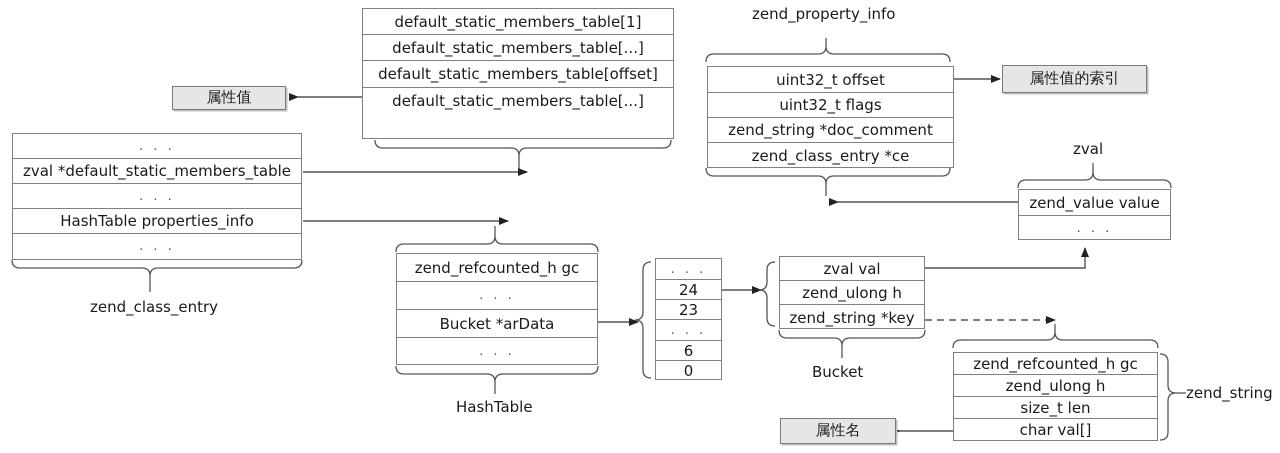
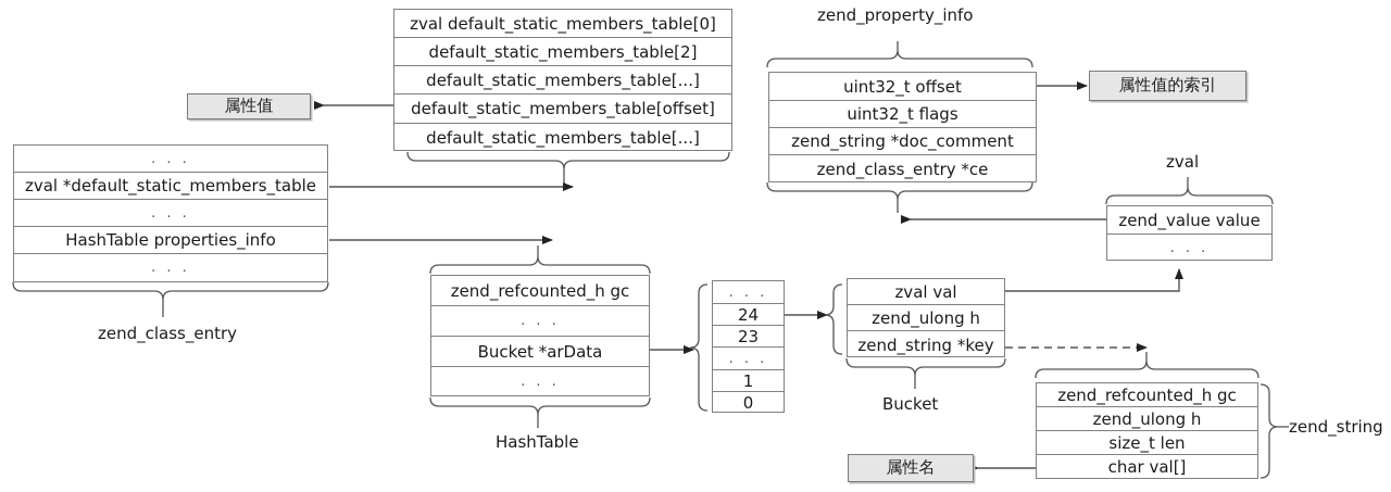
  属性值
  属性值的索引
  属性名
+ zval default_static_members_table[0]
- default_static_members_table[1]
+ default_static_members_table[2]
  default_static_members_table[...]
  default_static_members_table[offset]
  default_static_members_table[...]
  zend_property_info
  uint32_t offset
  uint32_t flags
  zend_string *doc_comment
  zend_class_entry *ce
  . . .
  zval *default_static_members_table
  . . .
  HashTable properties_info
  . . .
  zend_class_entry
  zval
  zend_value value
  . . .
  zend_refcounted_h gc
  . . .
  Bucket *arData
  . . .
  HashTable
  . . .
  24
  23
  . . .
- 6
+ 1
  0
  zval val
  zend_ulong h
  zend_string *key
  Bucket
  zend_refcounted_h gc
  zend_ulong h
  size_t len
  char val[]
  zend_string
